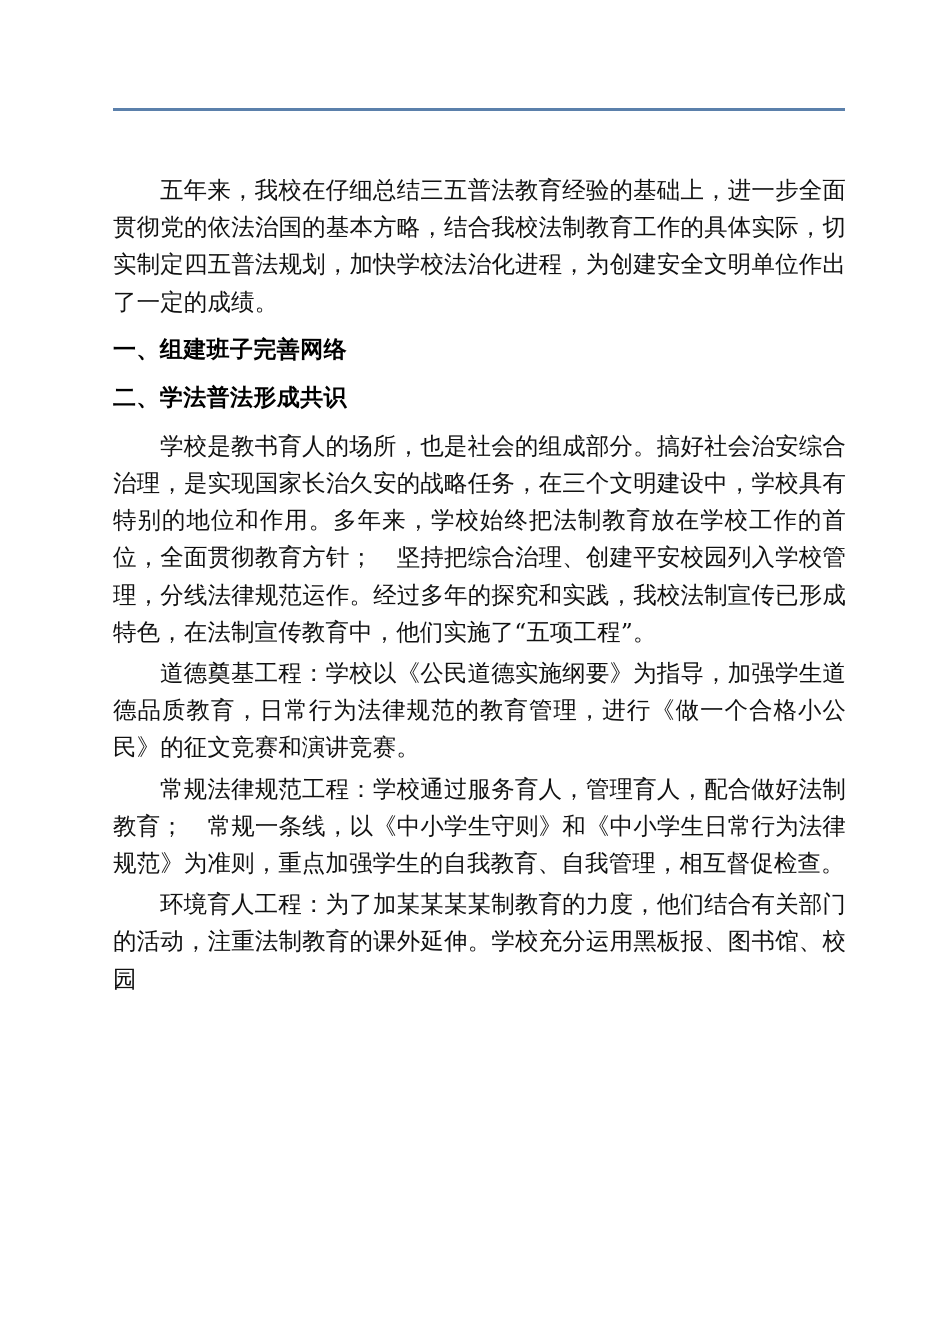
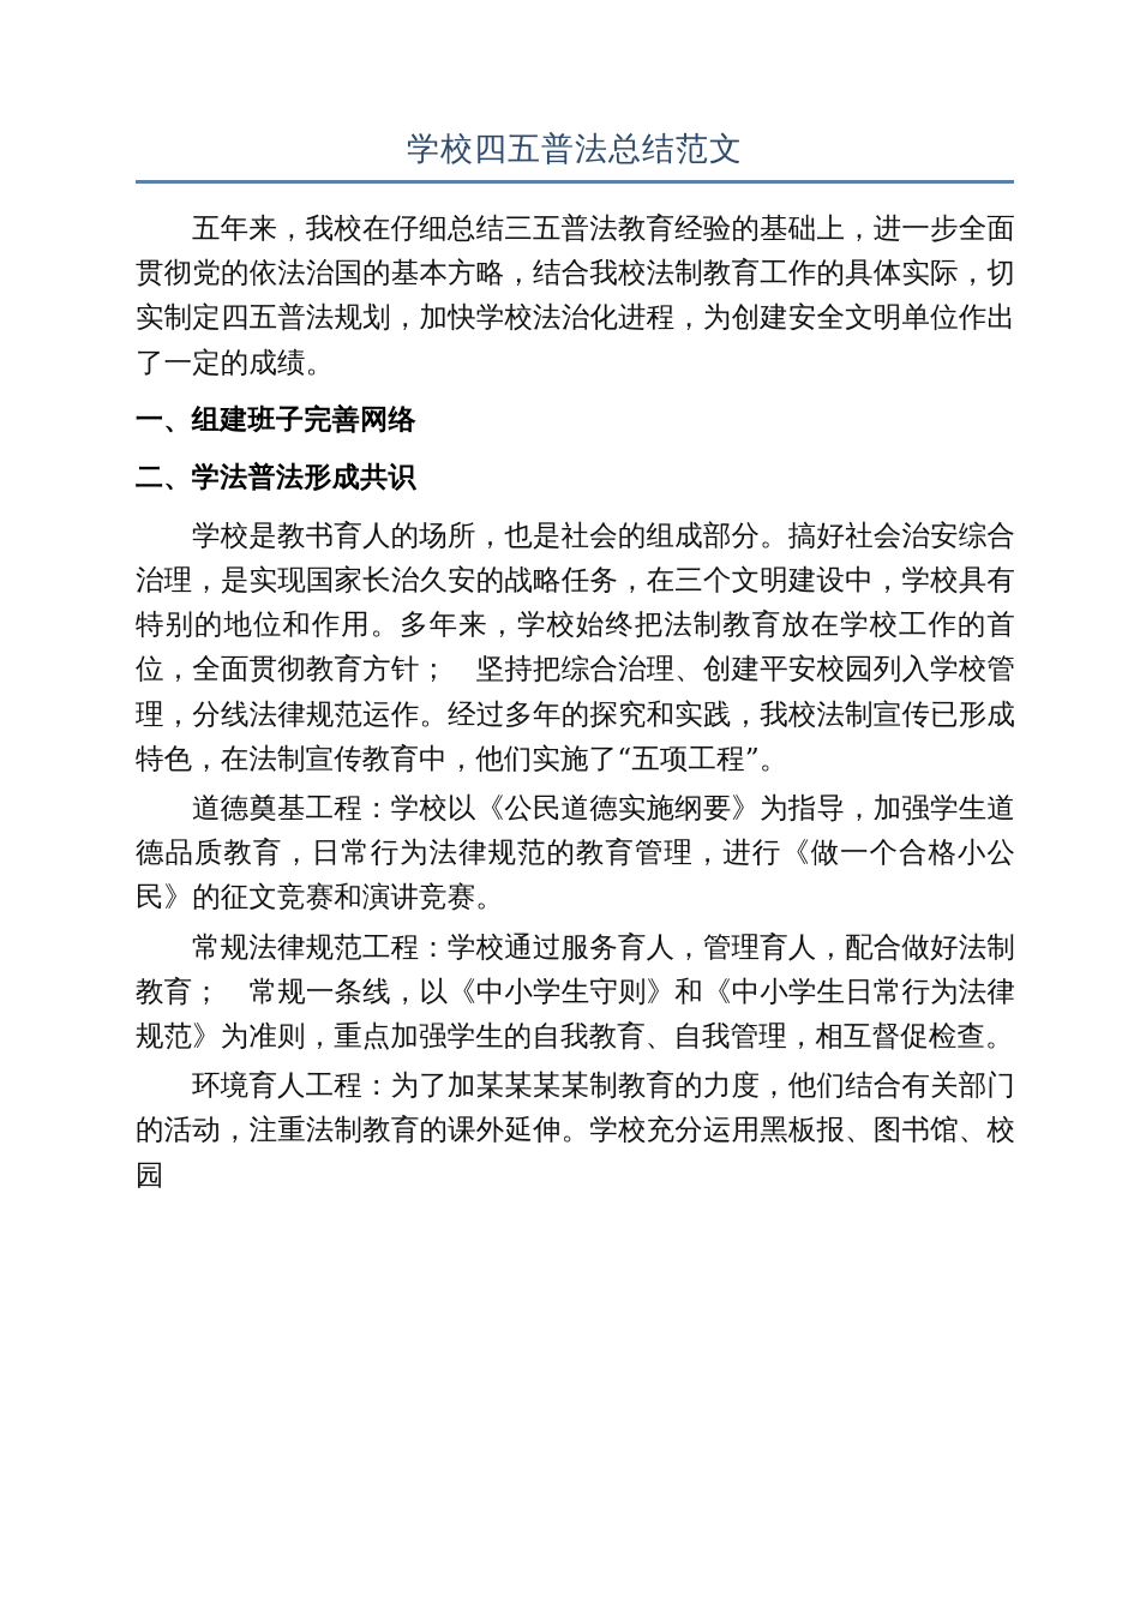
+ 学校四五普法总结范文
  五年来，我校在仔细总结三五普法教育经验的基础上，进一步全面贯彻党的依法治国的基本方略，结合我校法制教育工作的具体实际，切实制定四五普法规划，加快学校法治化进程，为创建安全文明单位作出了一定的成绩。
  一、组建班子完善网络
  二、学法普法形成共识
  学校是教书育人的场所，也是社会的组成部分。搞好社会治安综合治理，是实现国家长治久安的战略任务，在三个文明建设中，学校具有特别的地位和作用。多年来，学校始终把法制教育放在学校工作的首位，全面贯彻教育方针； 坚持把综合治理、创建平安校园列入学校管理，分线法律规范运作。经过多年的探究和实践，我校法制宣传已形成特色，在法制宣传教育中，他们实施了“五项工程”。
  道德奠基工程：学校以《公民道德实施纲要》为指导，加强学生道德品质教育，日常行为法律规范的教育管理，进行《做一个合格小公民》的征文竞赛和演讲竞赛。
  常规法律规范工程：学校通过服务育人，管理育人，配合做好法制教育； 常规一条线，以《中小学生守则》和《中小学生日常行为法律规范》为准则，重点加强学生的自我教育、自我管理，相互督促检查。
  环境育人工程：为了加某某某某制教育的力度，他们结合有关部门的活动，注重法制教育的课外延伸。学校充分运用黑板报、图书馆、校园
